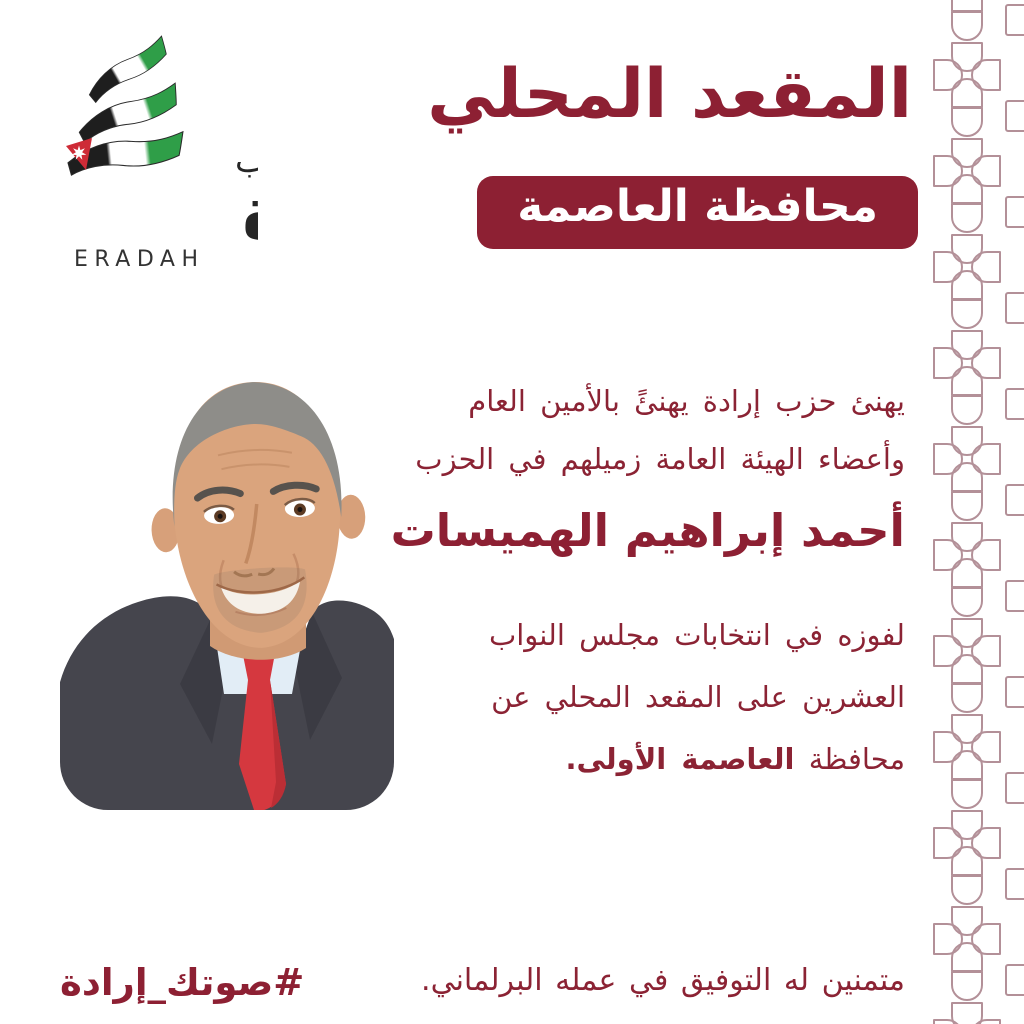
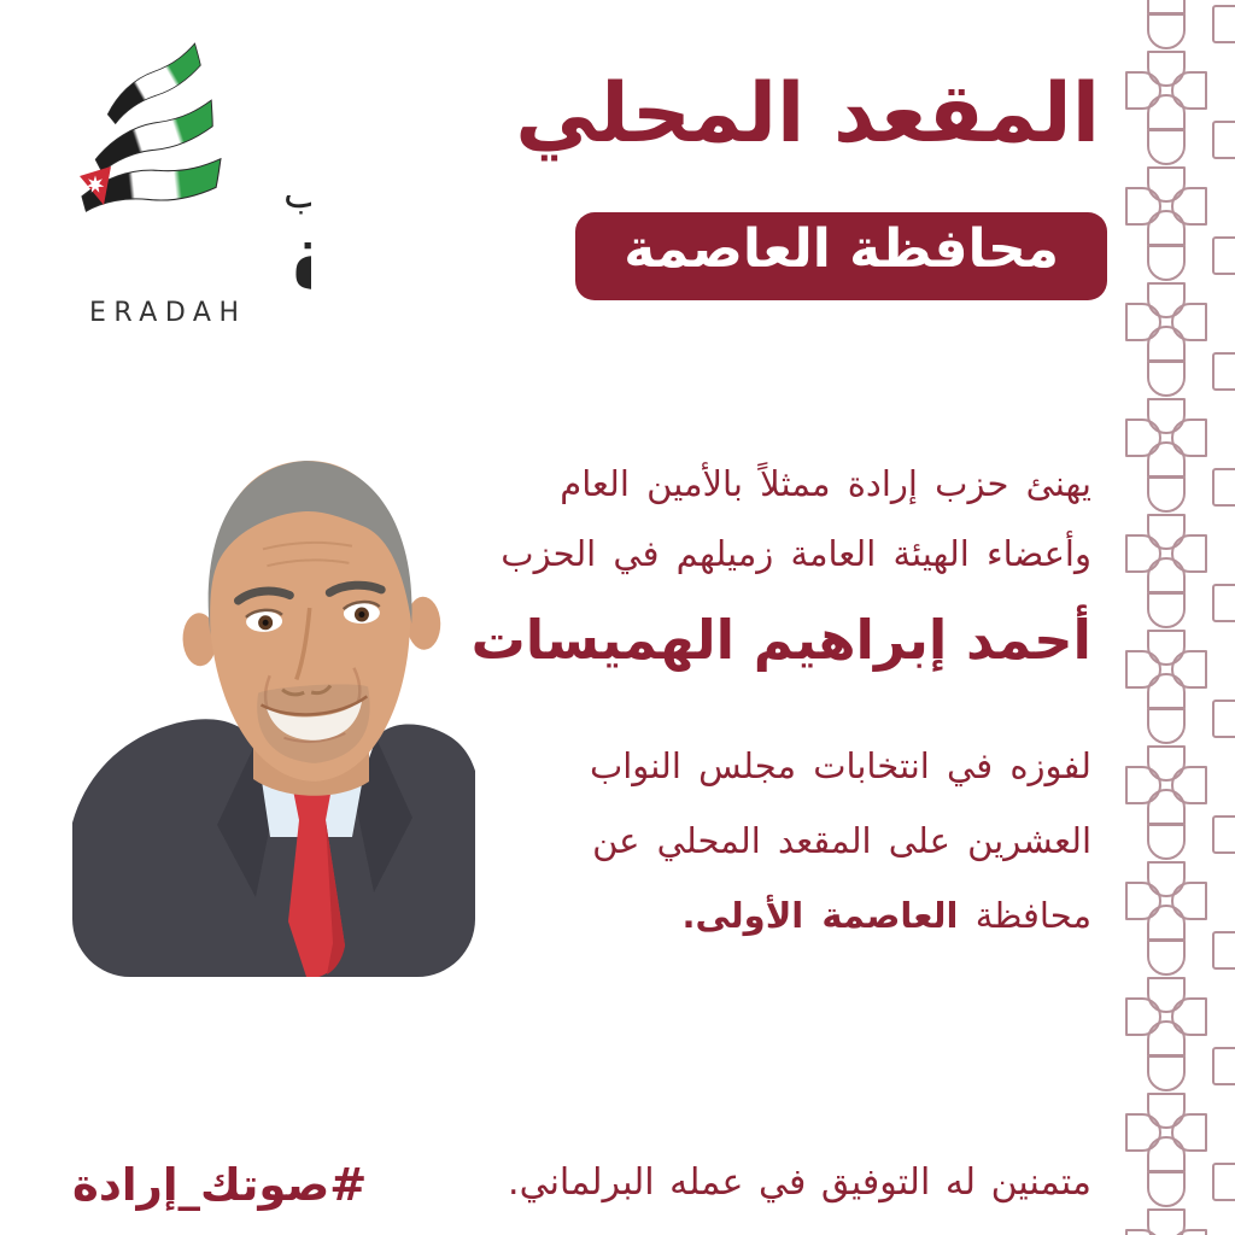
  ERADAH
  المقعد المحلي
  محافظة العاصمة
- يهنئ حزب إرادة يهنئً بالأمين العام
+ يهنئ حزب إرادة ممثلاً بالأمين العام
  وأعضاء الهيئة العامة زميلهم في الحزب
  أحمد إبراهيم الهميسات
  لفوزه في انتخابات مجلس النواب
  العشرين على المقعد المحلي عن
  محافظة العاصمة الأولى.
  متمنين له التوفيق في عمله البرلماني.
  #صوتك_إرادة
